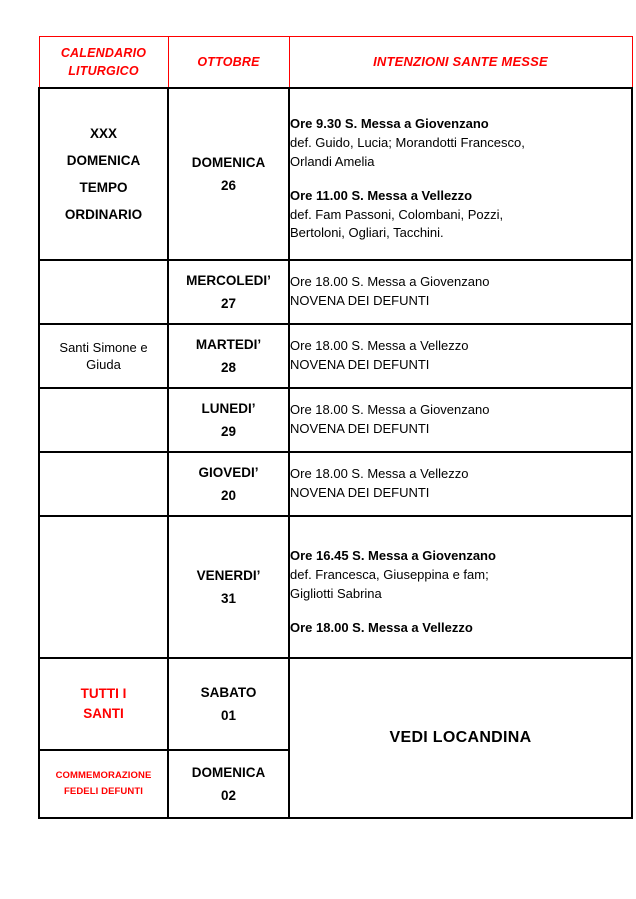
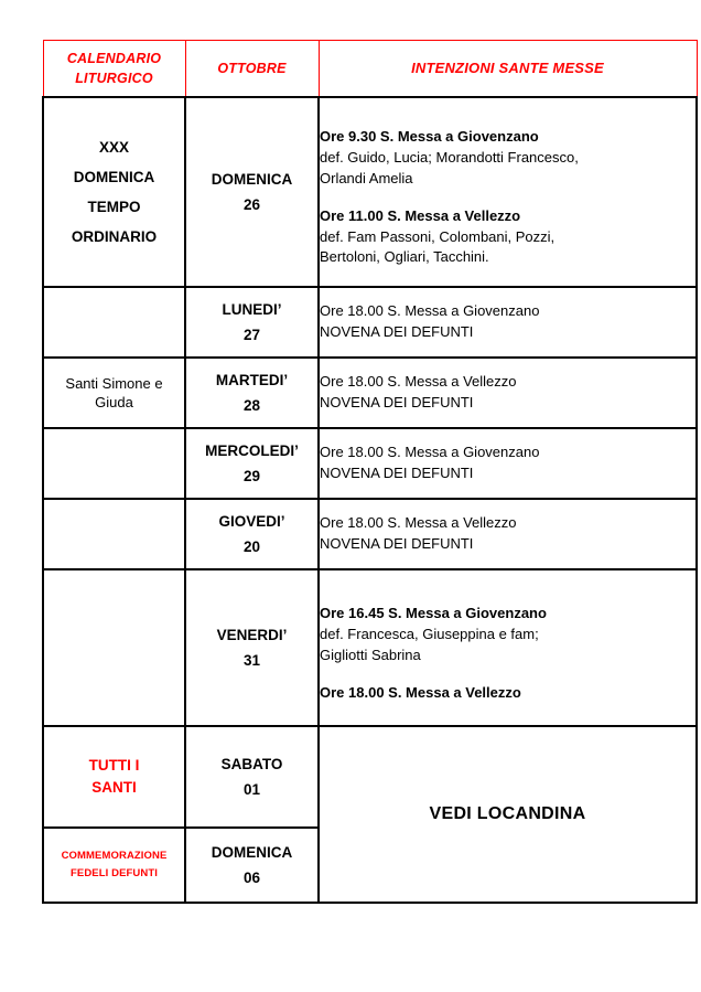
  CALENDARIO LITURGICO	OTTOBRE	INTENZIONI SANTE MESSE
  XXX DOMENICA TEMPO ORDINARIO	DOMENICA 26	Ore 9.30 S. Messa a Giovenzano def. Guido, Lucia; Morandotti Francesco, Orlandi Amelia Ore 11.00 S. Messa a Vellezzo def. Fam Passoni, Colombani, Pozzi, Bertoloni, Ogliari, Tacchini.
- 	MERCOLEDI’ 27	Ore 18.00 S. Messa a Giovenzano NOVENA DEI DEFUNTI
+ 	LUNEDI’ 27	Ore 18.00 S. Messa a Giovenzano NOVENA DEI DEFUNTI
  Santi Simone e Giuda	MARTEDI’ 28	Ore 18.00 S. Messa a Vellezzo NOVENA DEI DEFUNTI
- 	LUNEDI’ 29	Ore 18.00 S. Messa a Giovenzano NOVENA DEI DEFUNTI
+ 	MERCOLEDI’ 29	Ore 18.00 S. Messa a Giovenzano NOVENA DEI DEFUNTI
  	GIOVEDI’ 20	Ore 18.00 S. Messa a Vellezzo NOVENA DEI DEFUNTI
  	VENERDI’ 31	Ore 16.45 S. Messa a Giovenzano def. Francesca, Giuseppina e fam; Gigliotti Sabrina Ore 18.00 S. Messa a Vellezzo
  TUTTI I SANTI	SABATO 01	VEDI LOCANDINA
- COMMEMORAZIONE FEDELI DEFUNTI	DOMENICA 02
+ COMMEMORAZIONE FEDELI DEFUNTI	DOMENICA 06
